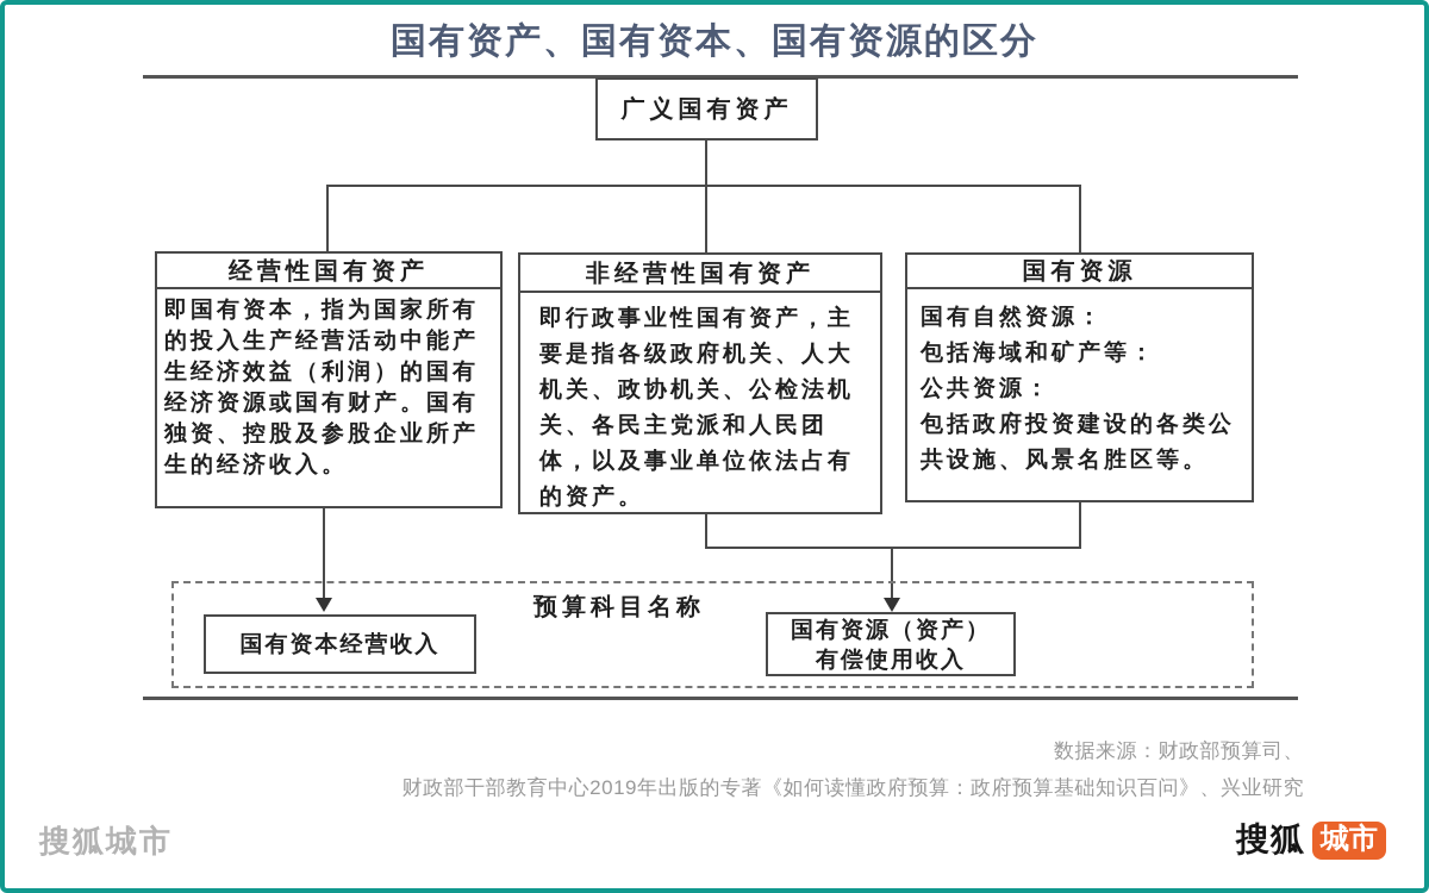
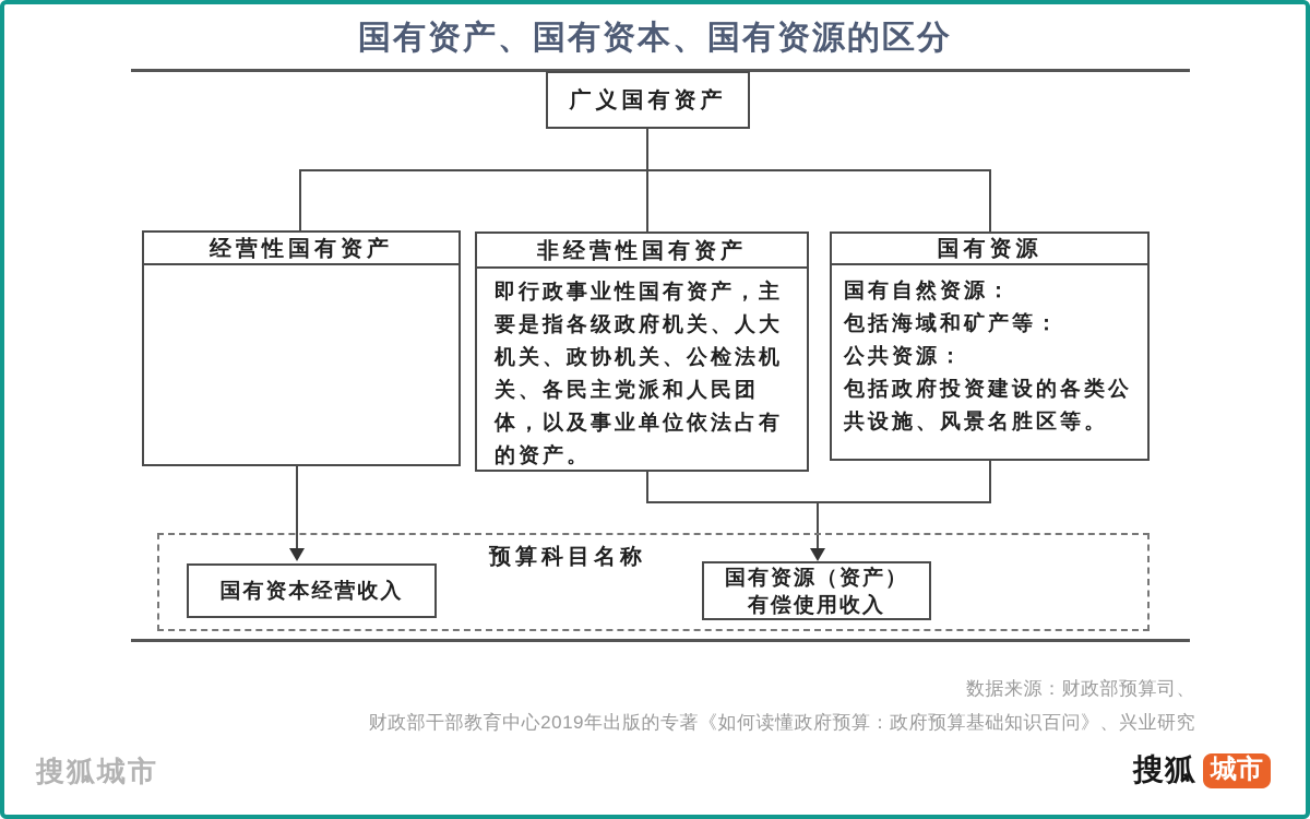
  国有资产、国有资本、国有资源的区分
  广义国有资产
  经营性国有资产
- 即国有资本，指为国家所有的投入生产经营活动中能产生经济效益（利润）的国有经济资源或国有财产。国有独资、控股及参股企业所产生的经济收入。
  非经营性国有资产
  即行政事业性国有资产，主要是指各级政府机关、人大机关、政协机关、公检法机关、各民主党派和人民团体，以及事业单位依法占有的资产。
  国有资源
  国有自然资源：
  包括海域和矿产等：
  公共资源：
  包括政府投资建设的各类公共设施、风景名胜区等。
  预算科目名称
  国有资本经营收入
  国有资源（资产）
  有偿使用收入
  数据来源：财政部预算司、
  财政部干部教育中心2019年出版的专著《如何读懂政府预算：政府预算基础知识百问》、兴业研究
  搜狐城市
  搜狐
  城市
